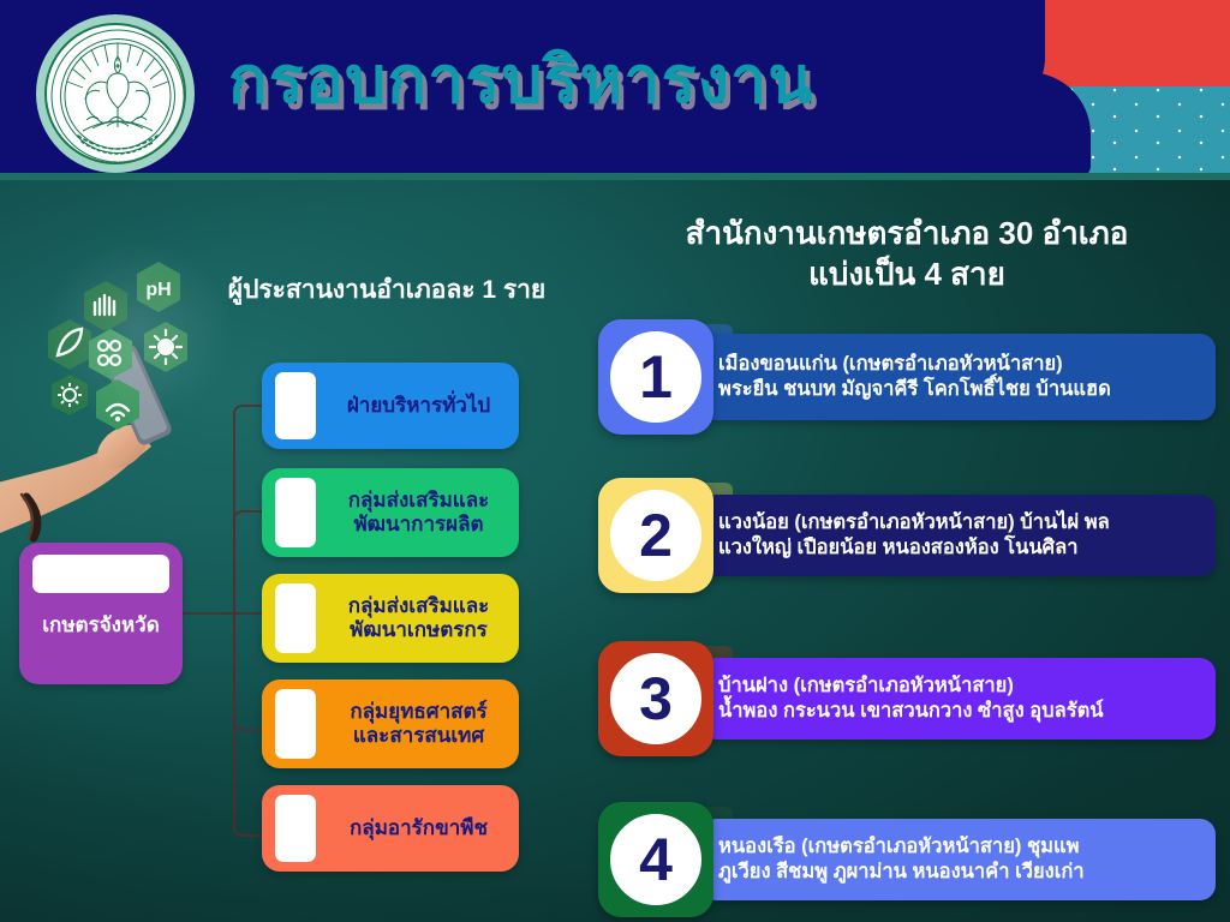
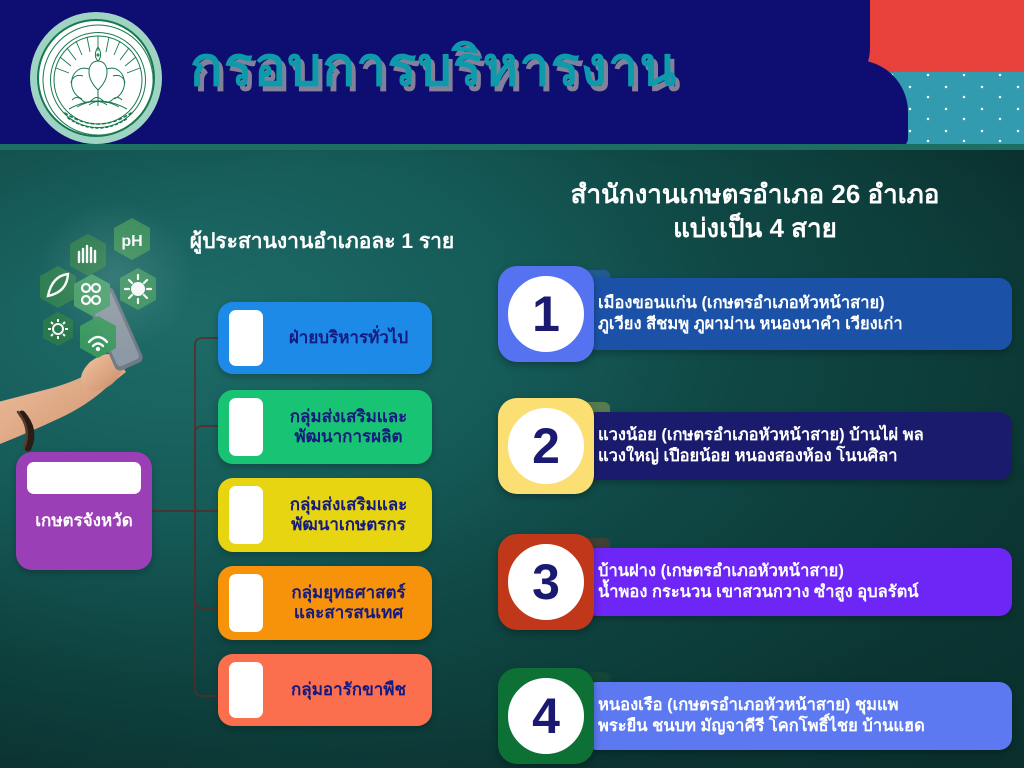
  กรอบการบริหารงาน
  ผู้ประสานงานอำเภอละ 1 ราย
  เกษตรจังหวัด
  ฝ่ายบริหารทั่วไป
  กลุ่มส่งเสริมและ
  พัฒนาการผลิต
  กลุ่มส่งเสริมและ
  พัฒนาเกษตรกร
  กลุ่มยุทธศาสตร์
  และสารสนเทศ
  กลุ่มอารักขาพืช
- สำนักงานเกษตรอำเภอ 30 อำเภอ
+ สำนักงานเกษตรอำเภอ 26 อำเภอ
  แบ่งเป็น 4 สาย
  เมืองขอนแก่น (เกษตรอำเภอหัวหน้าสาย)
- พระยืน ชนบท มัญจาคีรี โคกโพธิ์ไชย บ้านแฮด
+ ภูเวียง สีชมพู ภูผาม่าน หนองนาคำ เวียงเก่า
  1
  แวงน้อย (เกษตรอำเภอหัวหน้าสาย) บ้านไผ่ พล
  แวงใหญ่ เปือยน้อย หนองสองห้อง โนนศิลา
  2
  บ้านฝาง (เกษตรอำเภอหัวหน้าสาย)
  น้ำพอง กระนวน เขาสวนกวาง ซำสูง อุบลรัตน์
  3
  หนองเรือ (เกษตรอำเภอหัวหน้าสาย) ชุมแพ
- ภูเวียง สีชมพู ภูผาม่าน หนองนาคำ เวียงเก่า
+ พระยืน ชนบท มัญจาคีรี โคกโพธิ์ไชย บ้านแฮด
  4
